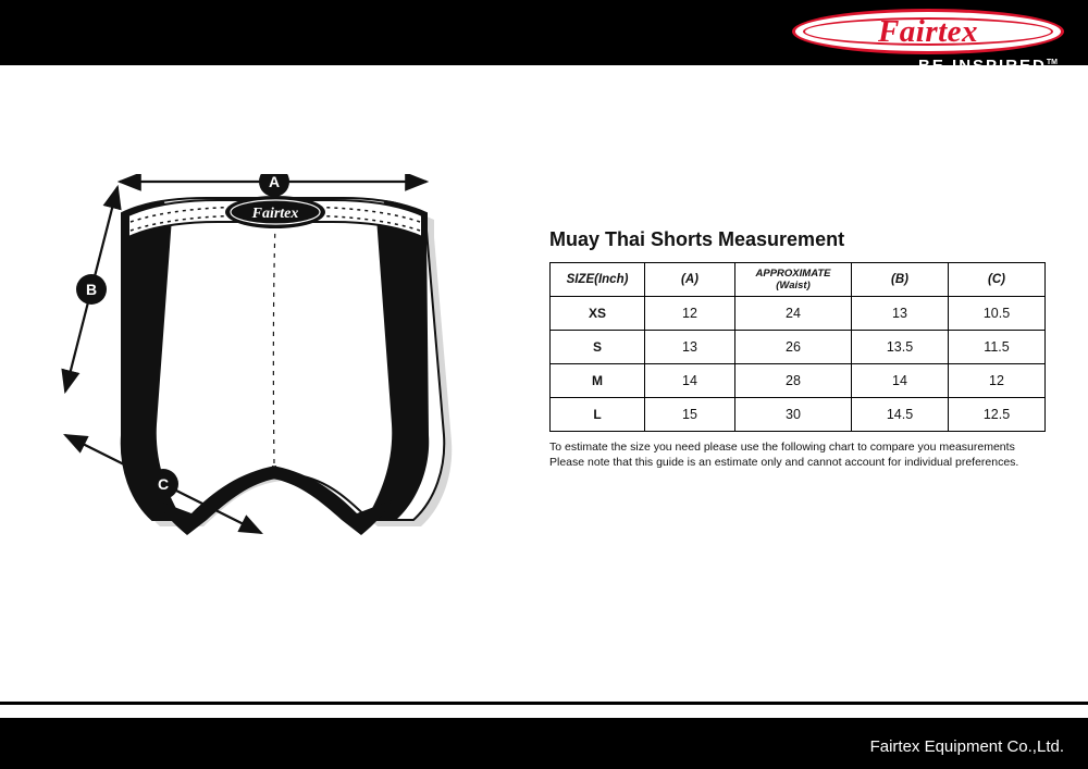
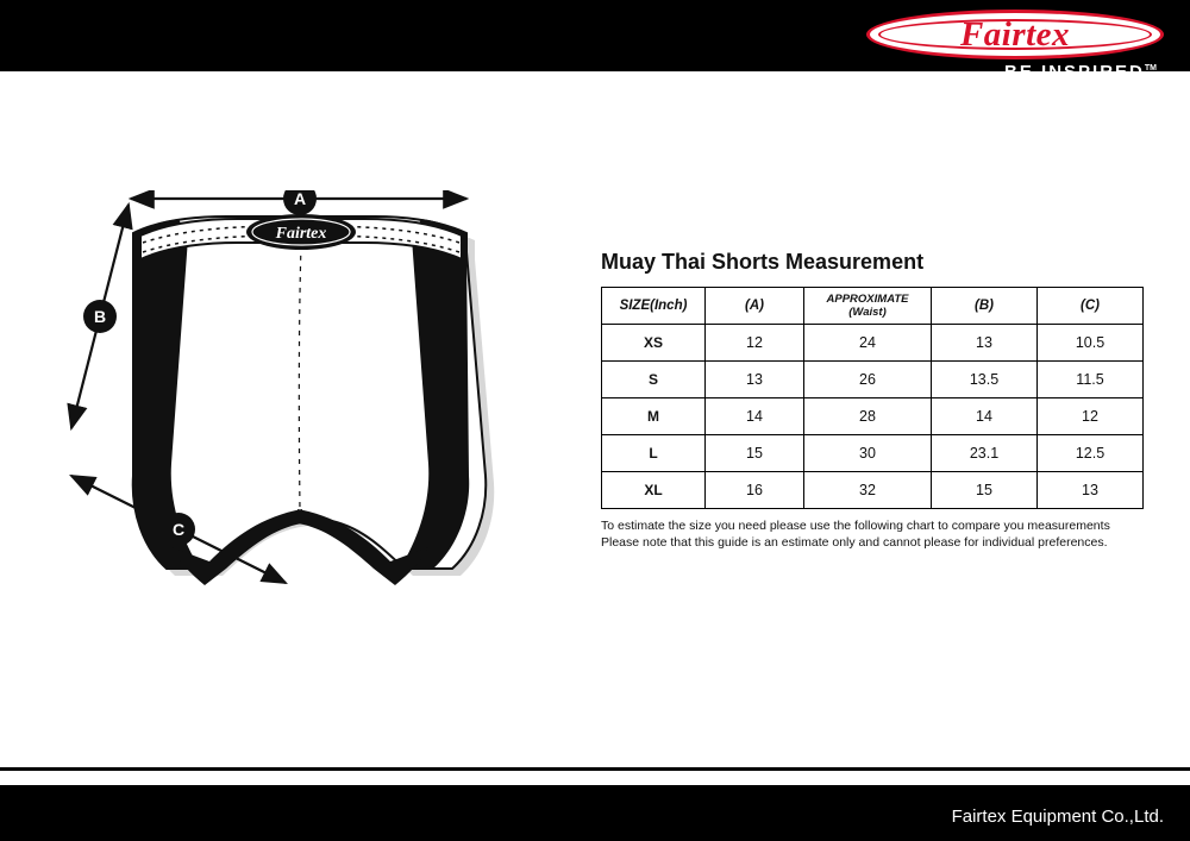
  Fairtex
  BE INSPIRED
  Fairtex
  A
  B
  C
  Muay Thai Shorts Measurement
  SIZE(Inch)	(A)	APPROXIMATE (Waist)	(B)	(C)
  XS	12	24	13	10.5
  S	13	26	13.5	11.5
  M	14	28	14	12
- L	15	30	14.5	12.5
+ L	15	30	23.1	12.5
+ XL	16	32	15	13
  To estimate the size you need please use the following chart to compare you measurements
- Please note that this guide is an estimate only and cannot account for individual preferences.
+ Please note that this guide is an estimate only and cannot please for individual preferences.
  Fairtex Equipment Co.,Ltd.
